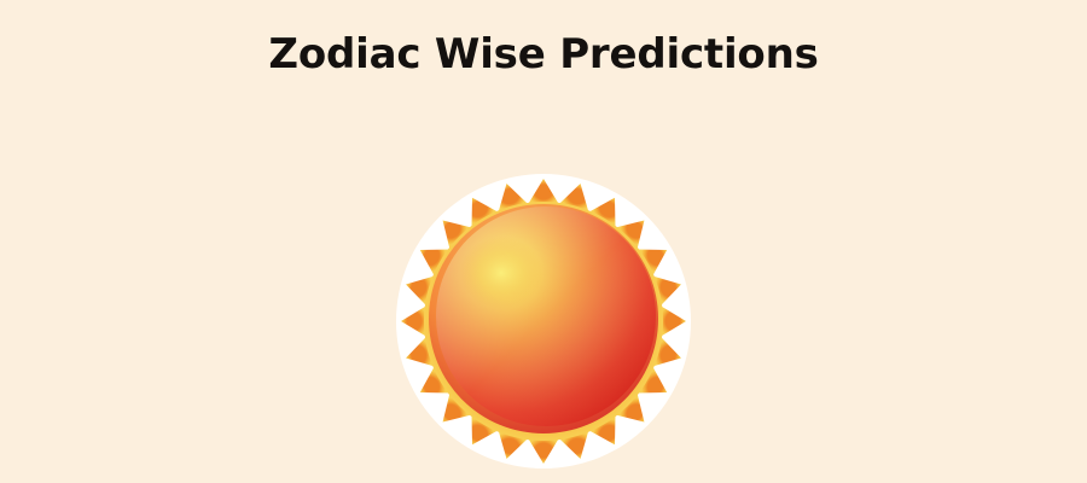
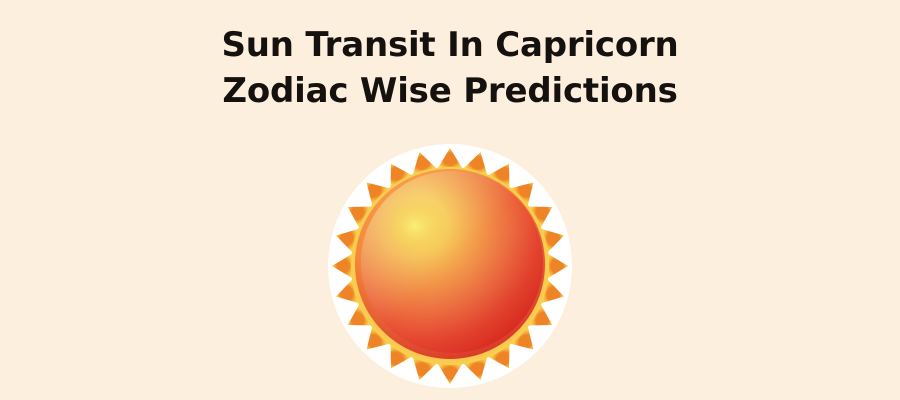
+ Sun Transit In Capricorn
  Zodiac Wise Predictions
